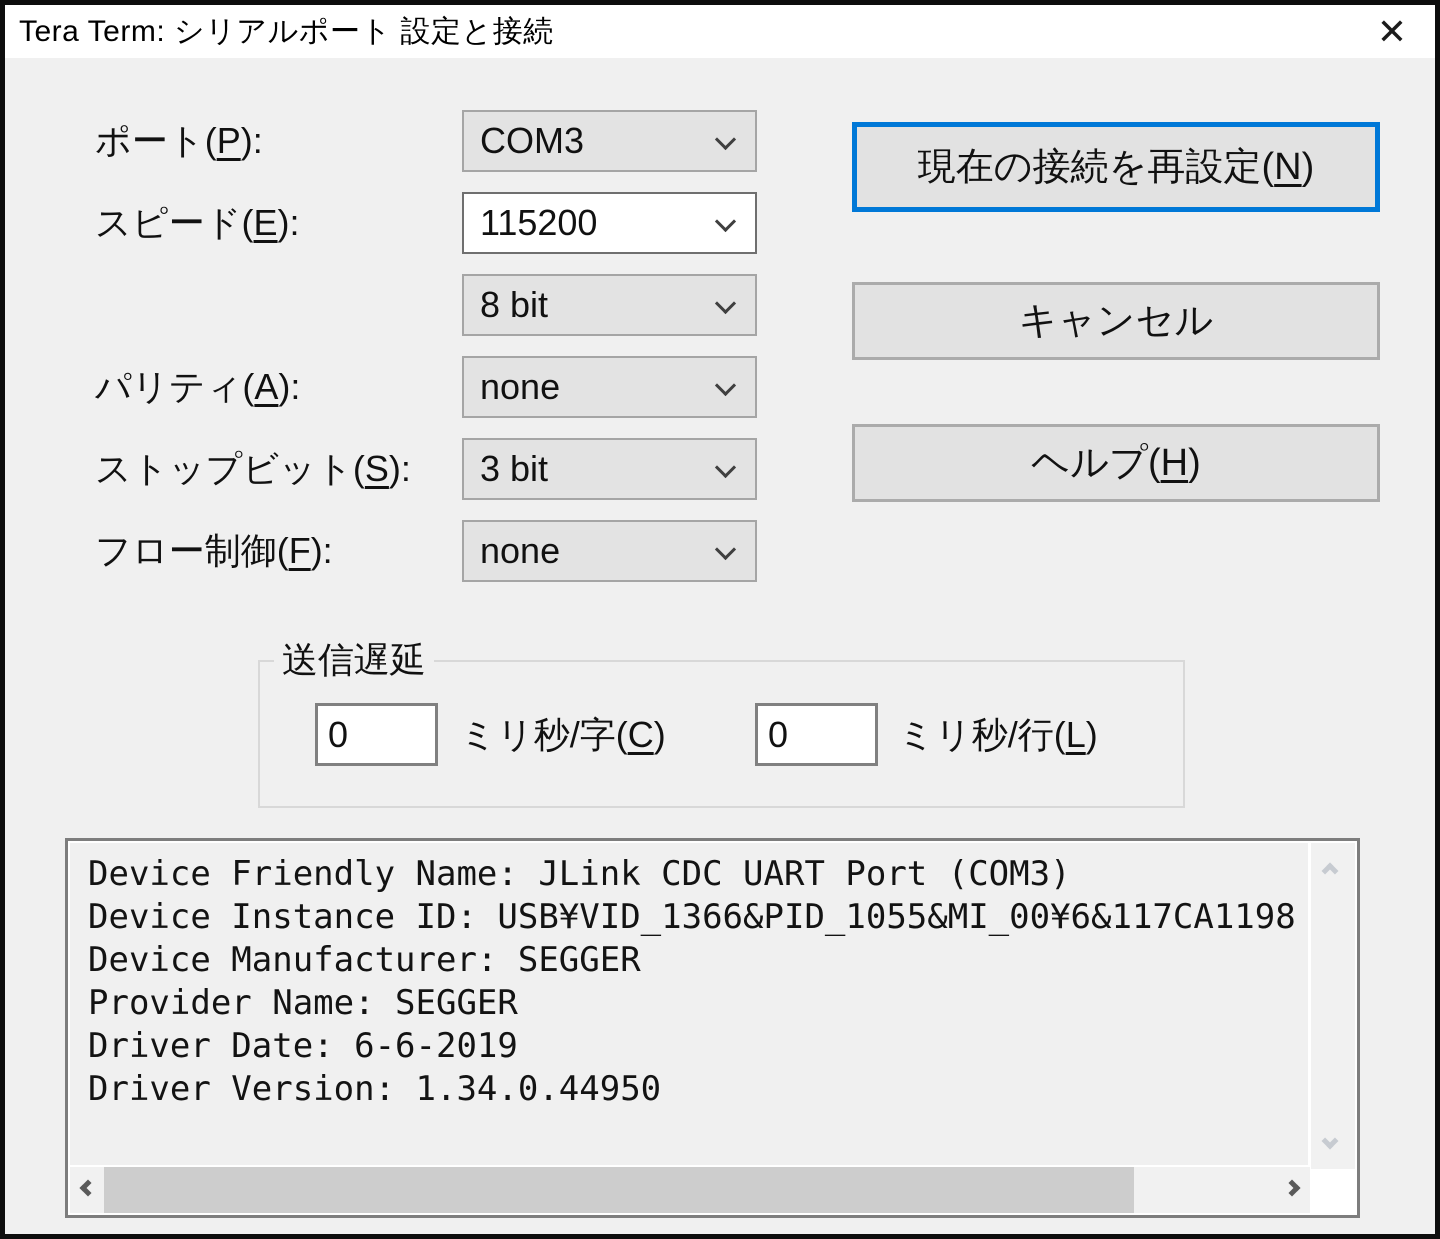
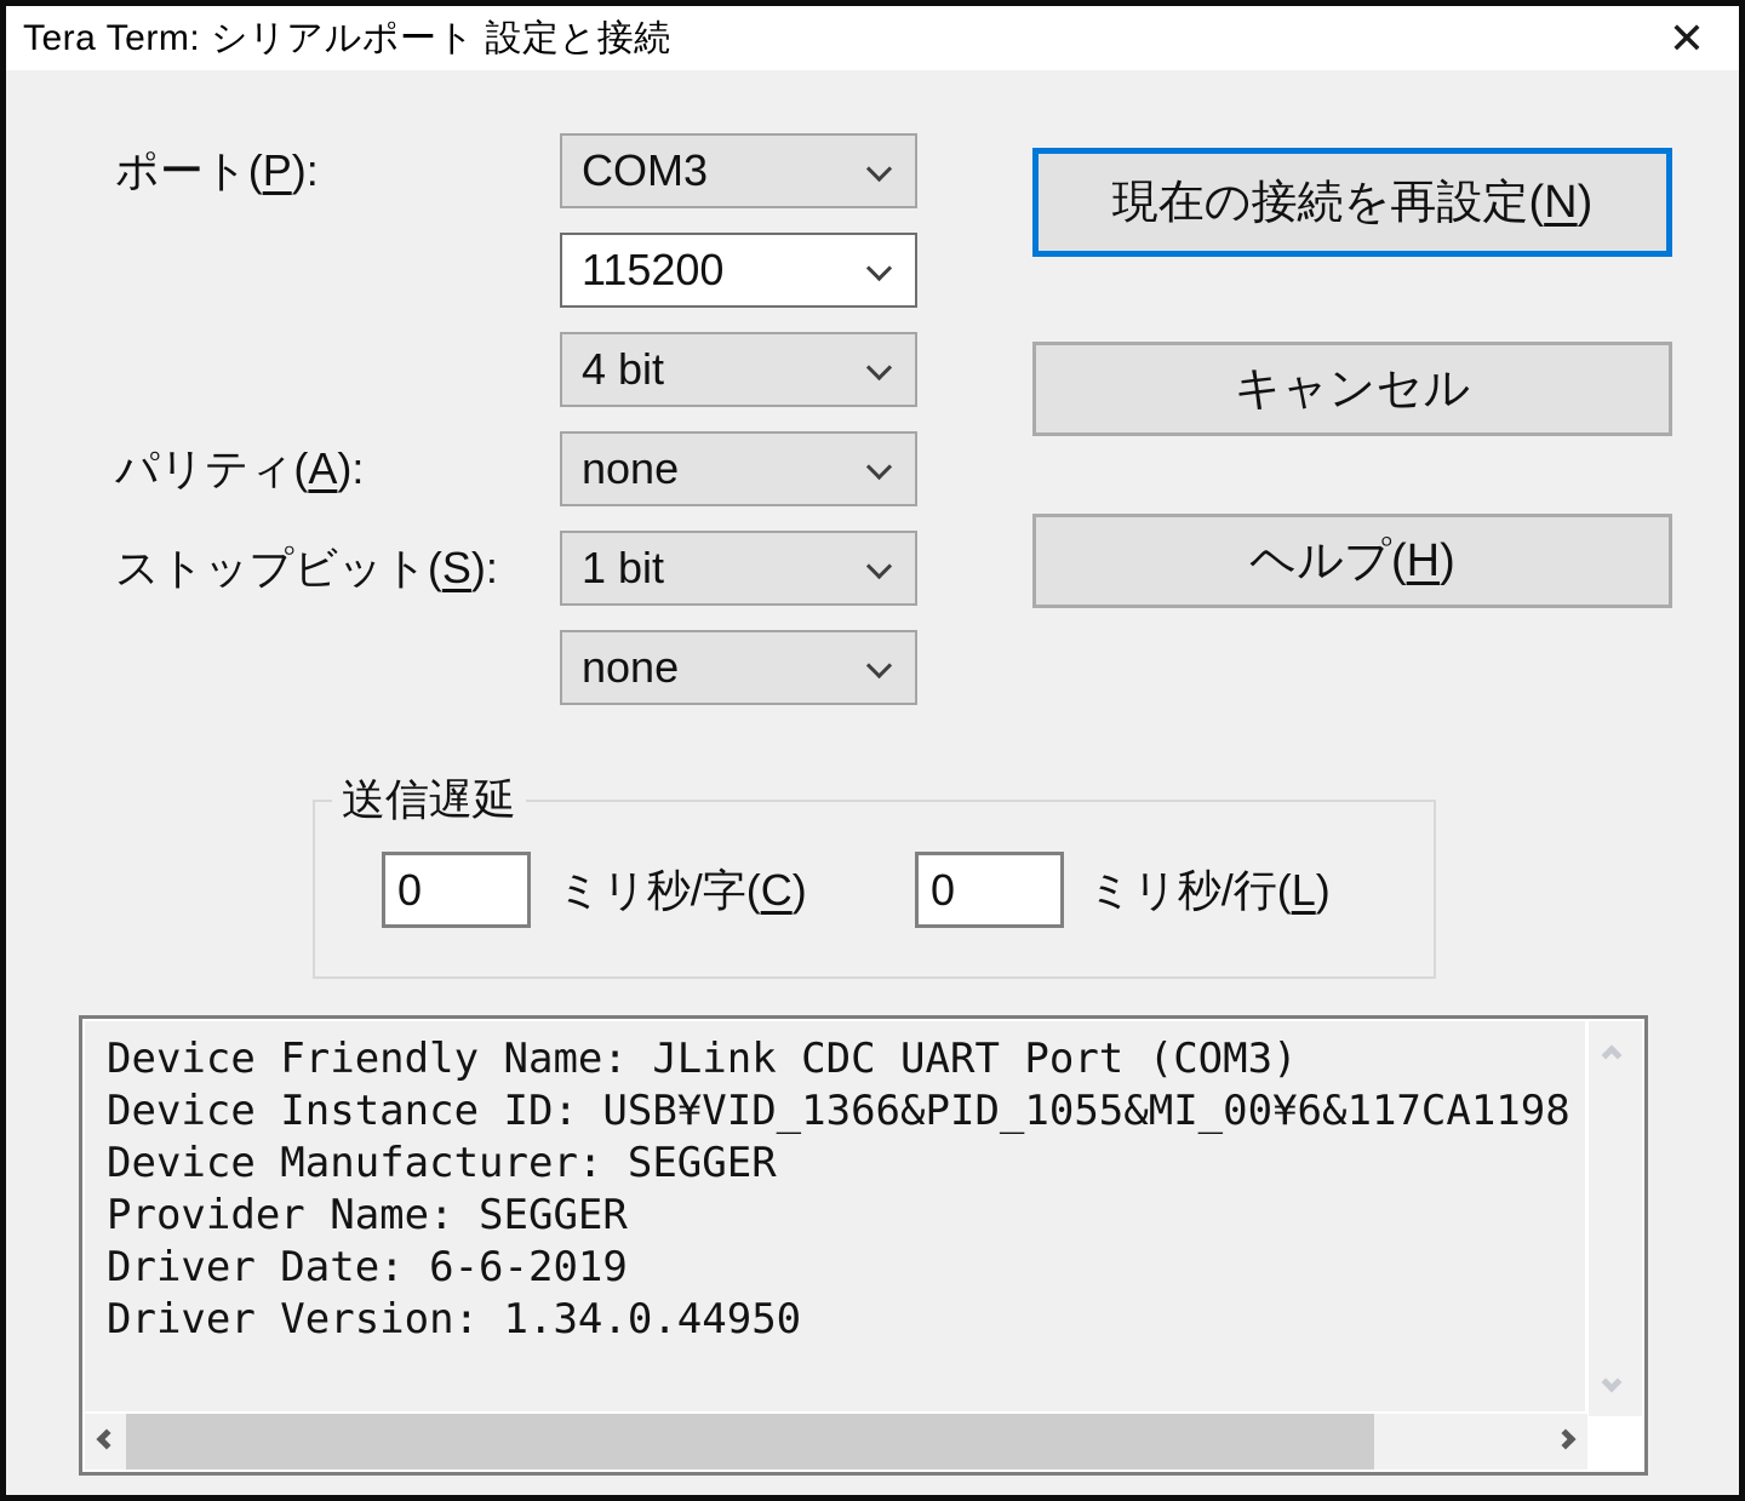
  Tera Term: シリアルポート 設定と接続
  ✕
  ポート(P):
  COM3
- スピード(E):
  115200
- 8 bit
+ 4 bit
  パリティ(A):
  none
  ストップビット(S):
- 3 bit
+ 1 bit
- フロー制御(F):
  none
  現在の接続を再設定(N)
  キャンセル
  ヘルプ(H)
  送信遅延
  0
  ミリ秒/字(C)
  0
  ミリ秒/行(L)
  Device Friendly Name: JLink CDC UART Port (COM3)
  Device Instance ID: USB¥VID_1366&PID_1055&MI_00¥6&117CA1198
  Device Manufacturer: SEGGER
  Provider Name: SEGGER
  Driver Date: 6-6-2019
  Driver Version: 1.34.0.44950
